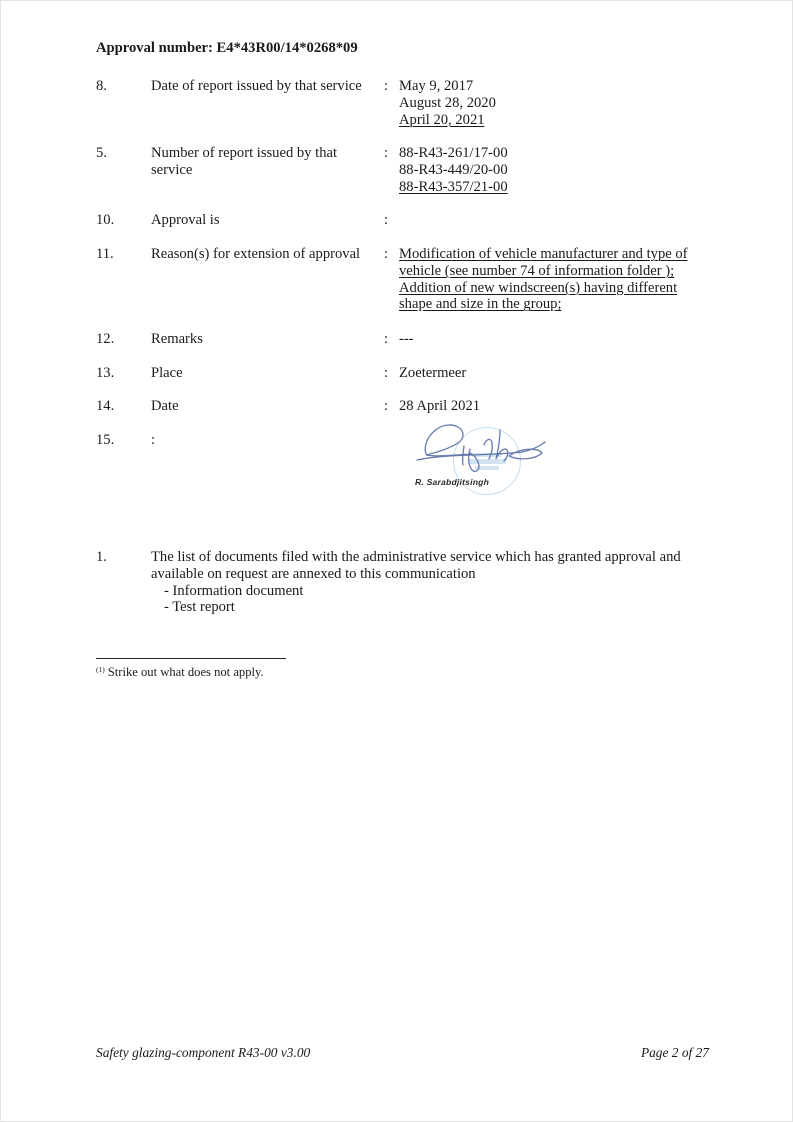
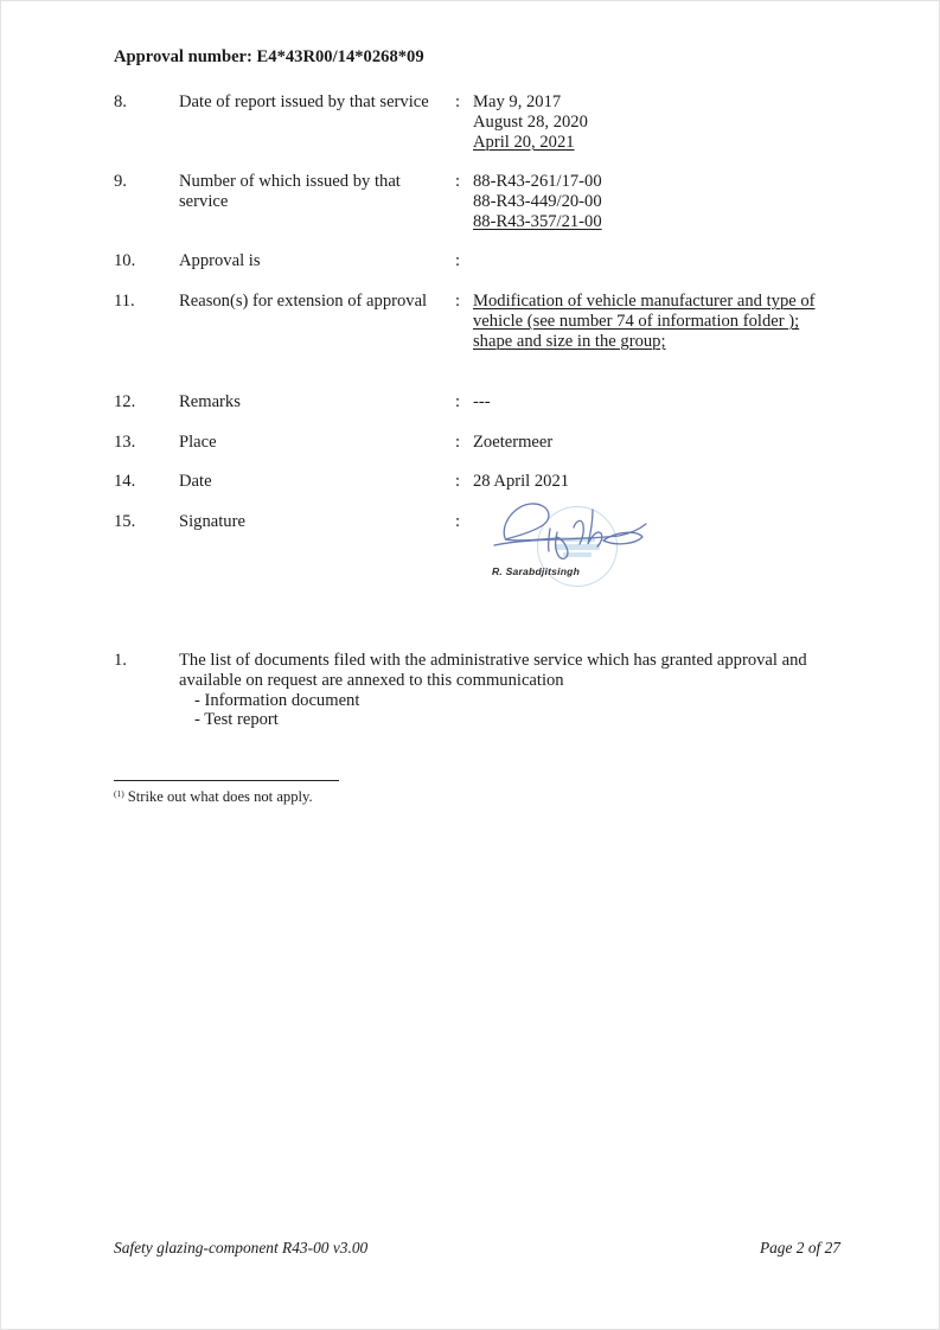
  Approval number: E4*43R00/14*0268*09
  8.
  Date of report issued by that service
  :
  May 9, 2017
  August 28, 2020
  April 20, 2021
- 5.
+ 9.
- Number of report issued by that
+ Number of which issued by that
  service
  :
  88-R43-261/17-00
  88-R43-449/20-00
  88-R43-357/21-00
  10.
  Approval is
  :
  11.
  Reason(s) for extension of approval
  :
  Modification of vehicle manufacturer and type of
  vehicle (see number 74 of information folder );
- Addition of new windscreen(s) having different
  shape and size in the group;
  12.
  Remarks
  :
  ---
  13.
  Place
  :
  Zoetermeer
  14.
  Date
  :
  28 April 2021
  15.
+ Signature
  :
  R. Sarabdjitsingh
  1.
  The list of documents filed with the administrative service which has granted approval and
  available on request are annexed to this communication
  - Information document
  - Test report
  (1) Strike out what does not apply.
  Safety glazing-component R43-00 v3.00
  Page 2 of 27
